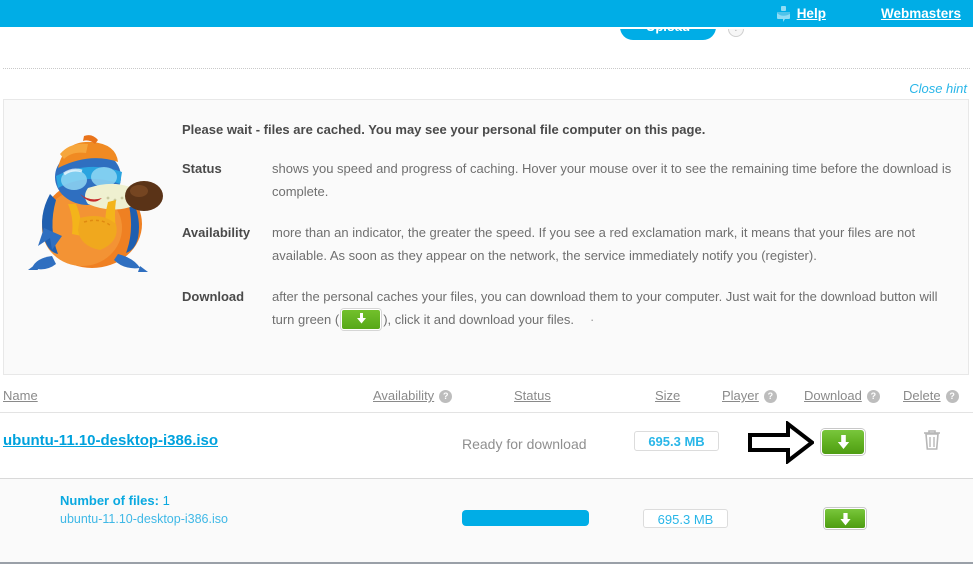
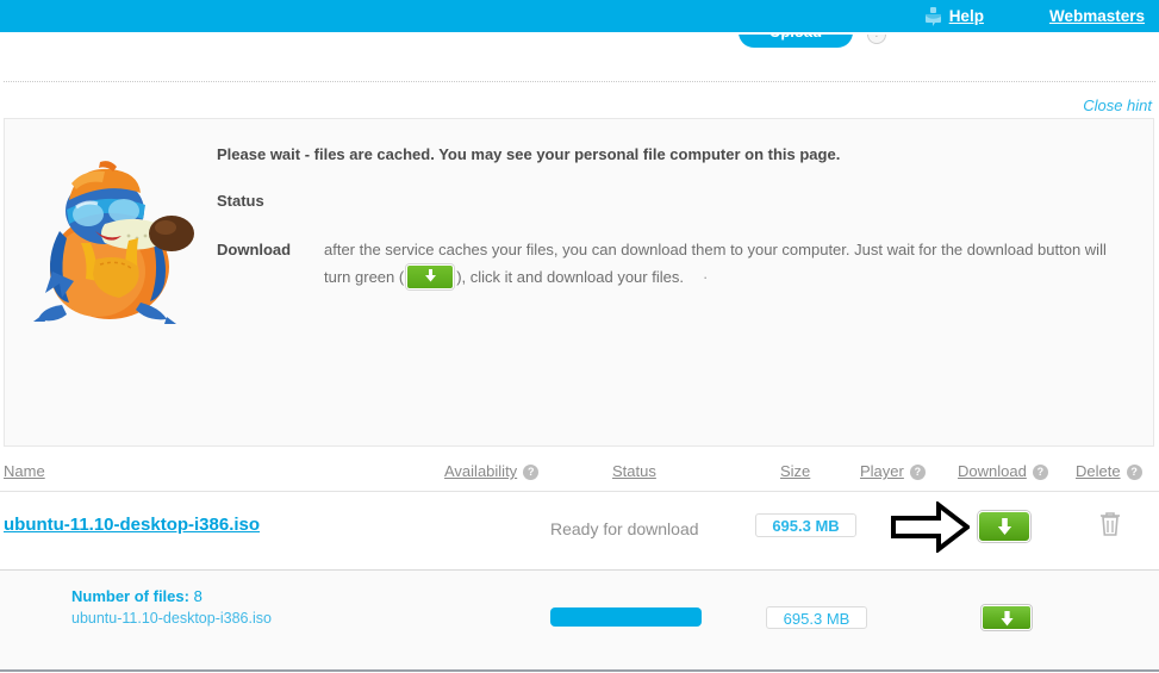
  Help
  Webmasters
  Close hint
  Please wait - files are cached. You may see your personal file computer on this page.
  Status
- shows you speed and progress of caching. Hover your mouse over it to see the remaining time before the download is complete.
- Availability
- more than an indicator, the greater the speed. If you see a red exclamation mark, it means that your files are not available. As soon as they appear on the network, the service immediately notify you (register).
  Download
- after the personal caches your files, you can download them to your computer. Just wait for the download button will turn green ( ), click it and download your files. ·
+ after the service caches your files, you can download them to your computer. Just wait for the download button will turn green ( ), click it and download your files. ·
  Name
  Availability ?
  Status
  Size
  Player ?
  Download ?
  Delete ?
  ubuntu-11.10-desktop-i386.iso
  Ready for download
  695.3 MB
- Number of files: 1
+ Number of files: 8
  ubuntu-11.10-desktop-i386.iso
  695.3 MB
